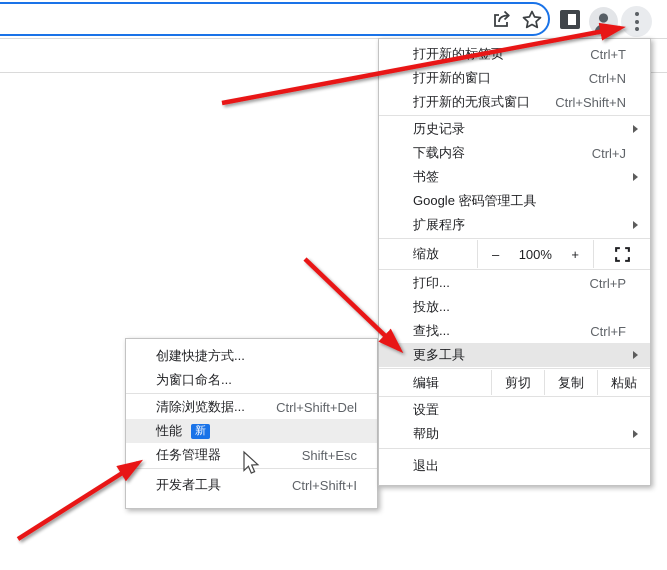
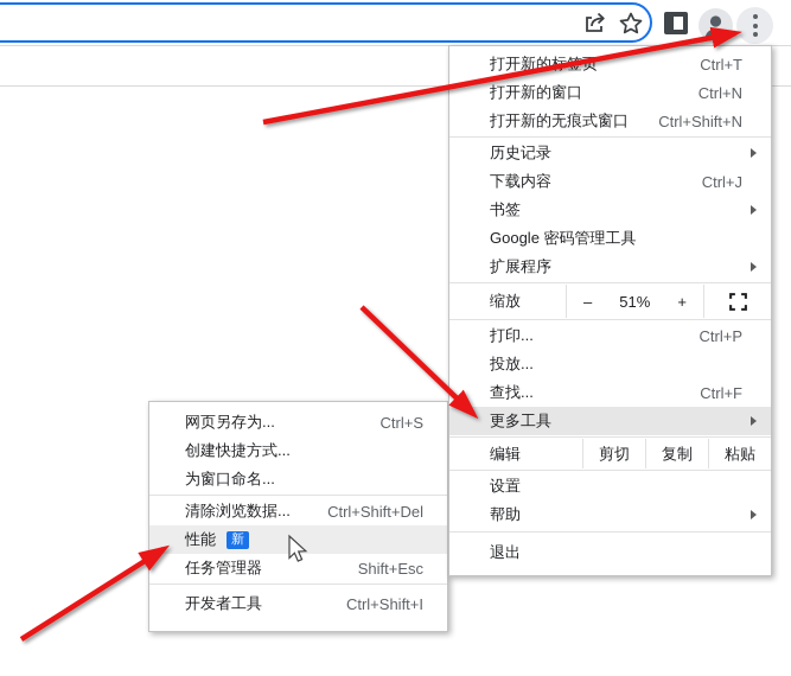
+ 网页另存为...
+ Ctrl+S
  创建快捷方式...
  为窗口命名...
  清除浏览数据...
  Ctrl+Shift+Del
  性能
  新
  任务管理器
  Shift+Esc
  开发者工具
  Ctrl+Shift+I
  打开新的标页
  Ctrl+T
  打开新的窗口
  Ctrl+N
  打开新的无痕式窗口
  Ctrl+Shift+N
  历史记录
  下载内容
  Ctrl+J
  书签
  Google 密码管理工具
  扩展程序
  缩放
  –
- 100%
+ 51%
  +
  打印...
  Ctrl+P
  投放...
  查找...
  Ctrl+F
  更多工具
  编辑
  剪切
  复制
  粘贴
  设置
  帮助
  退出
